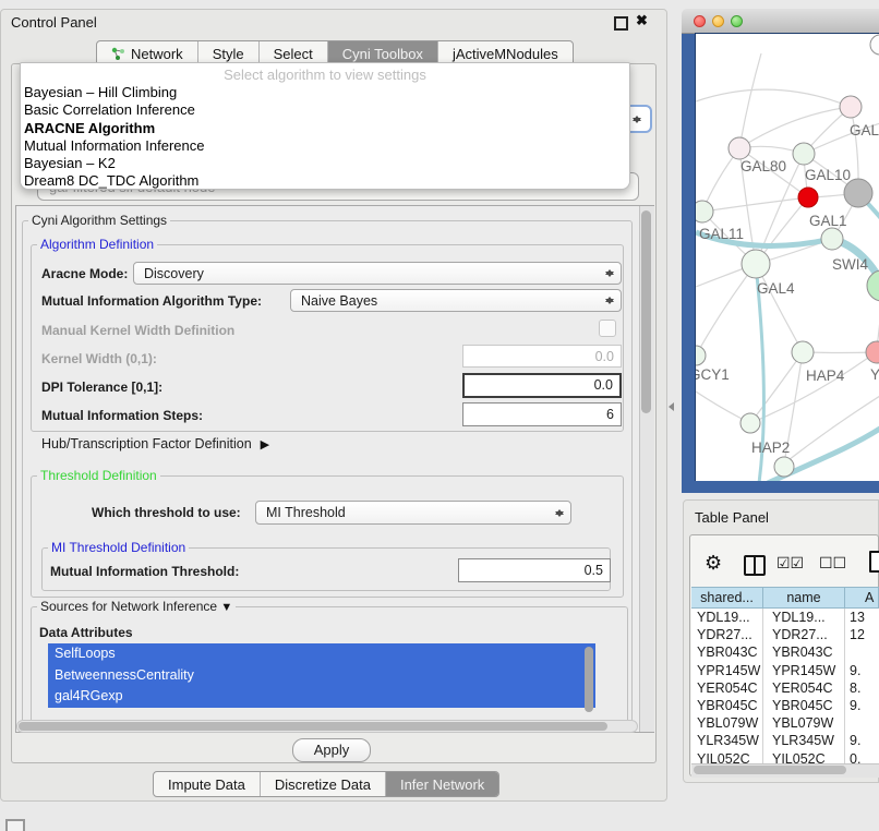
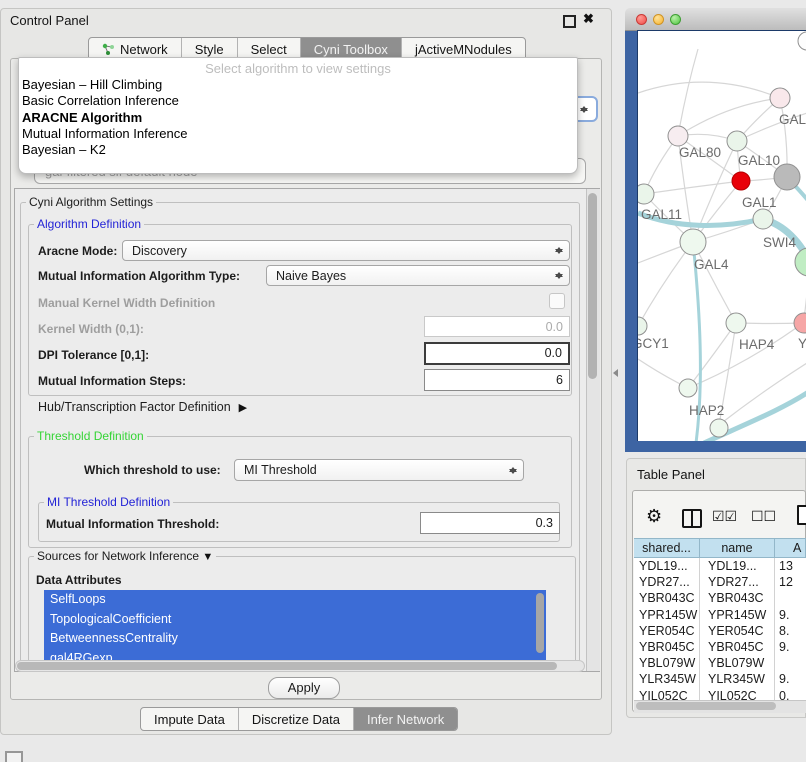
  Control Panel
  ✖
  Network
  Style
  Select
  Cyni Toolbox
  jActiveMNodules
  Select algorithm to view settings
  Bayesian – Hill Climbing
  Basic Correlation Inference
  ARACNE Algorithm
  Mutual Information Inference
  Bayesian – K2
- Dream8 DC_TDC Algorithm
  Cyni Algorithm Settings
  Algorithm Definition
  Aracne Mode:
  Discovery
  Mutual Information Algorithm Type:
  Naive Bayes
  Manual Kernel Width Definition
  Kernel Width (0,1):
  0.0
  DPI Tolerance [0,1]:
  0.0
  Mutual Information Steps:
  6
  Hub/Transcription Factor Definition
  ▶
  Threshold Definition
  Which threshold to use:
  MI Threshold
  MI Threshold Definition
  Mutual Information Threshold:
- 0.5
+ 0.3
  Sources for Network Inference ▼
  Data Attributes
  SelfLoops
+ TopologicalCoefficient
  BetweennessCentrality
  gal4RGexp
  Apply
  Impute Data
  Discretize Data
  Infer Network
  GAL
  GAL80
  GAL10
  GAL1
  GAL11
  SWI4
  GAL4
  GCY1
  HAP4
  Y
  HAP2
  Table Panel
  ⚙
  ☑☑
  ☐☐
  shared...
  name
  A
  YDL19...
  YDL19...
  13
  YDR27...
  YDR27...
  12
  YBR043C
  YBR043C
  YPR145W
  YPR145W
  9.
  YER054C
  YER054C
  8.
  YBR045C
  YBR045C
  9.
  YBL079W
  YBL079W
  YLR345W
  YLR345W
  9.
  YIL052C
  YIL052C
  0.
